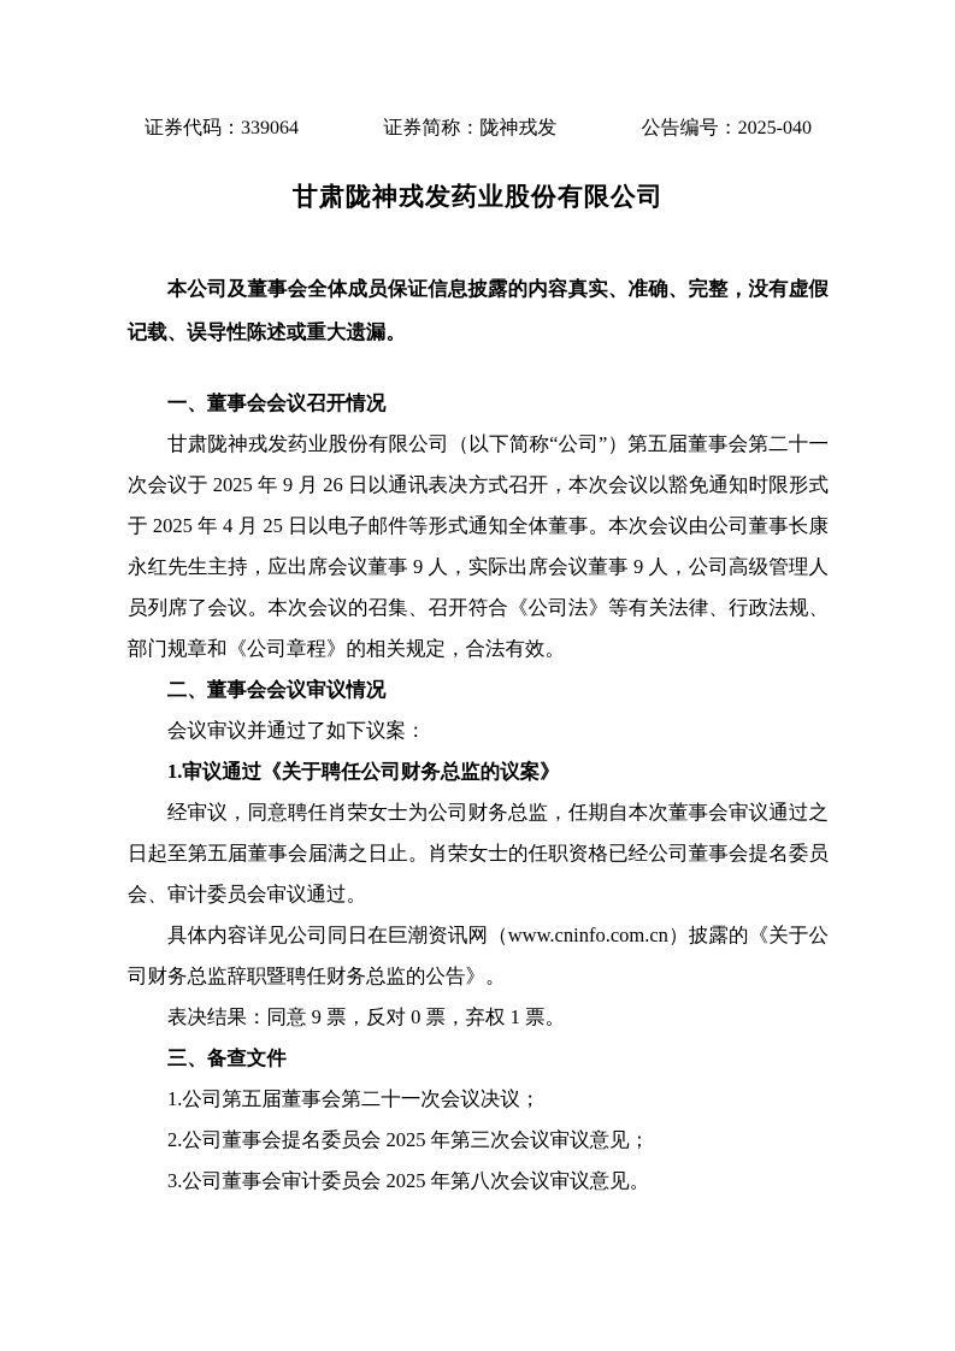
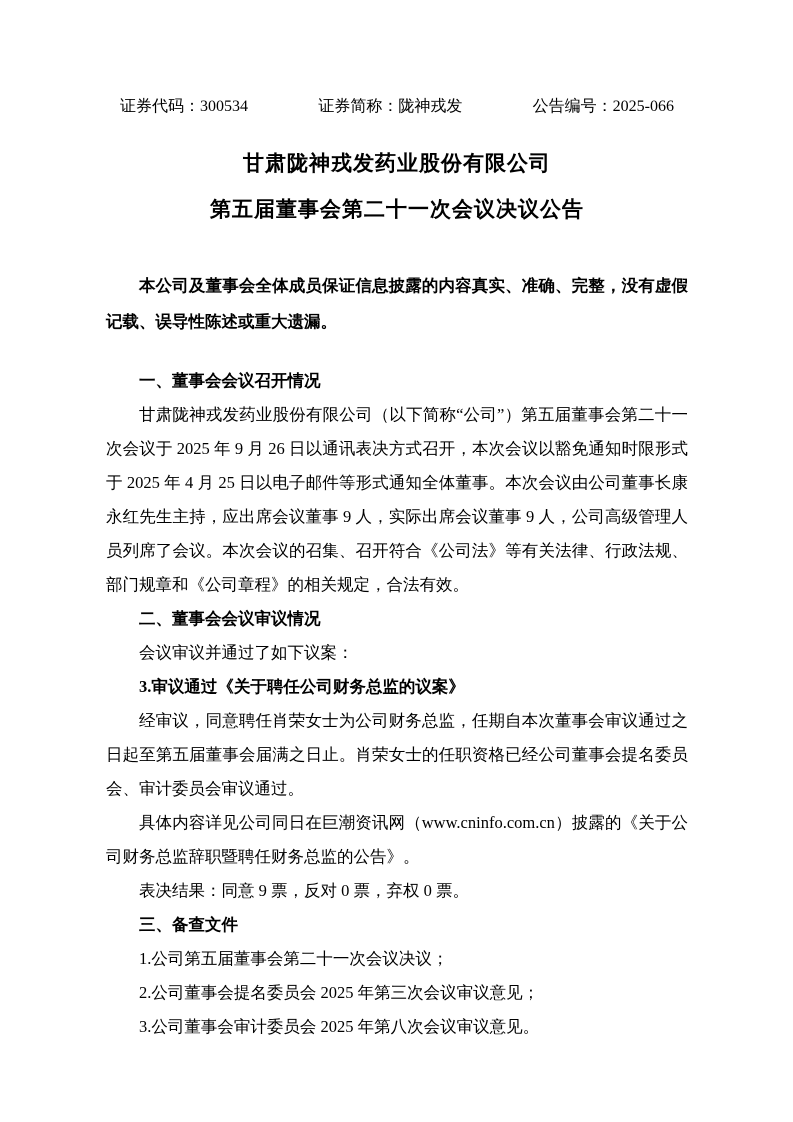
- 证券代码：339064
+ 证券代码：300534
  证券简称：陇神戎发
- 公告编号：2025-040
+ 公告编号：2025-066
  甘肃陇神戎发药业股份有限公司
+ 第五届董事会第二十一次会议决议公告
  本公司及董事会全体成员保证信息披露的内容真实、准确、完整，没有虚假记载、误导性陈述或重大遗漏。
  一、董事会会议召开情况
  甘肃陇神戎发药业股份有限公司（以下简称“公司”）第五届董事会第二十一次会议于 2025 年 9 月 26 日以通讯表决方式召开，本次会议以豁免通知时限形式于 2025 年 4 月 25 日以电子邮件等形式通知全体董事。本次会议由公司董事长康永红先生主持，应出席会议董事 9 人，实际出席会议董事 9 人，公司高级管理人员列席了会议。本次会议的召集、召开符合《公司法》等有关法律、行政法规、部门规章和《公司章程》的相关规定，合法有效。
  二、董事会会议审议情况
  会议审议并通过了如下议案：
- 1.审议通过《关于聘任公司财务总监的议案》
+ 3.审议通过《关于聘任公司财务总监的议案》
  经审议，同意聘任肖荣女士为公司财务总监，任期自本次董事会审议通过之日起至第五届董事会届满之日止。肖荣女士的任职资格已经公司董事会提名委员会、审计委员会审议通过。
  具体内容详见公司同日在巨潮资讯网（www.cninfo.com.cn）披露的《关于公司财务总监辞职暨聘任财务总监的公告》。
- 表决结果：同意 9 票，反对 0 票，弃权 1 票。
+ 表决结果：同意 9 票，反对 0 票，弃权 0 票。
  三、备查文件
  1.公司第五届董事会第二十一次会议决议；
  2.公司董事会提名委员会 2025 年第三次会议审议意见；
  3.公司董事会审计委员会 2025 年第八次会议审议意见。
